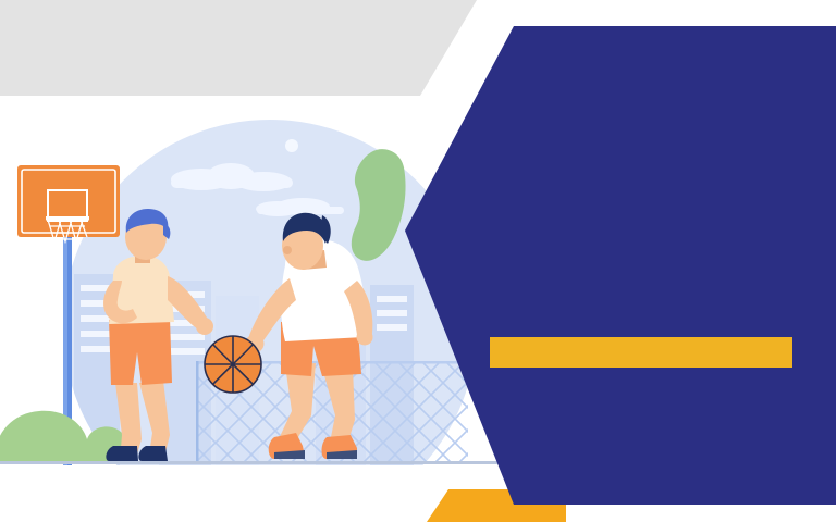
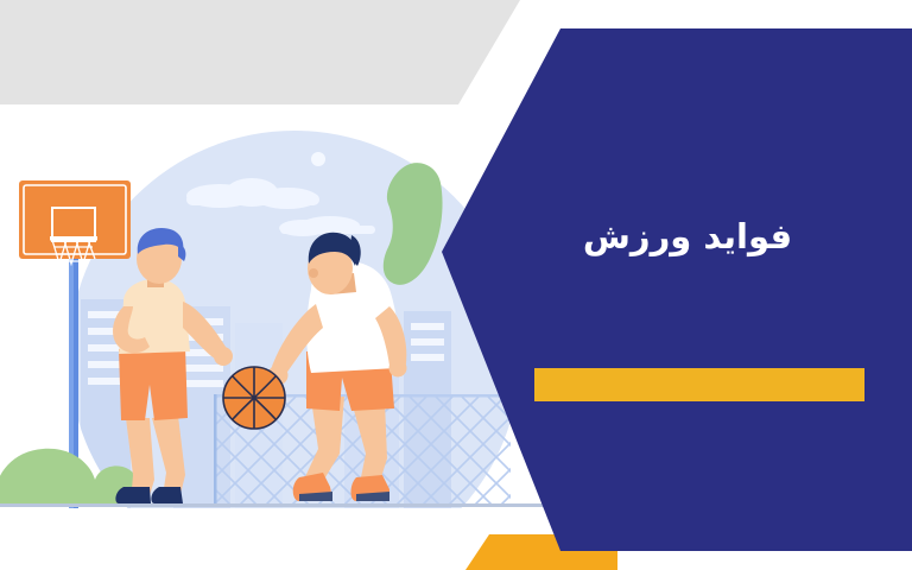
+ فواید ورزش
